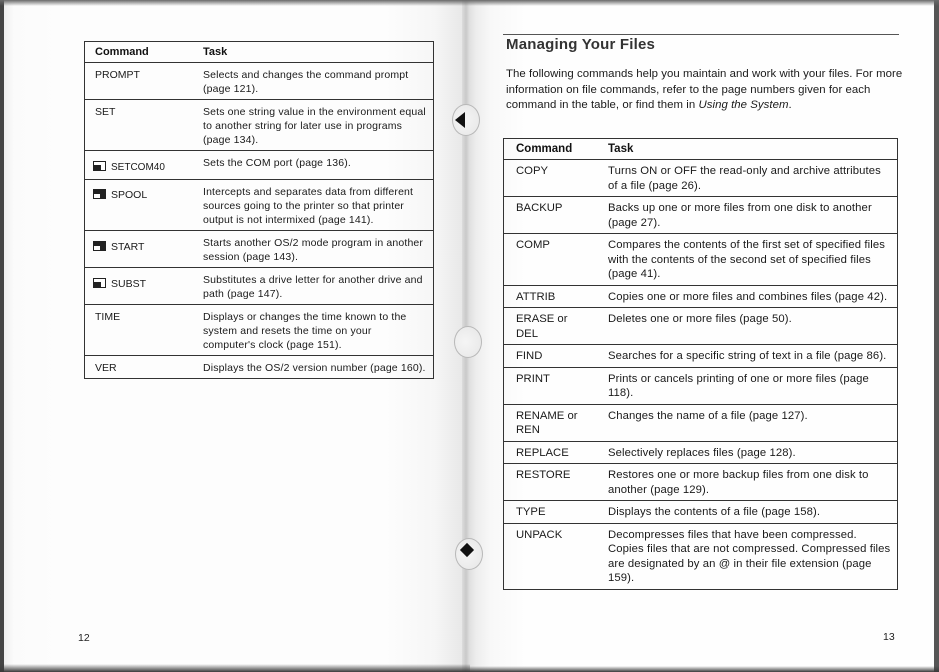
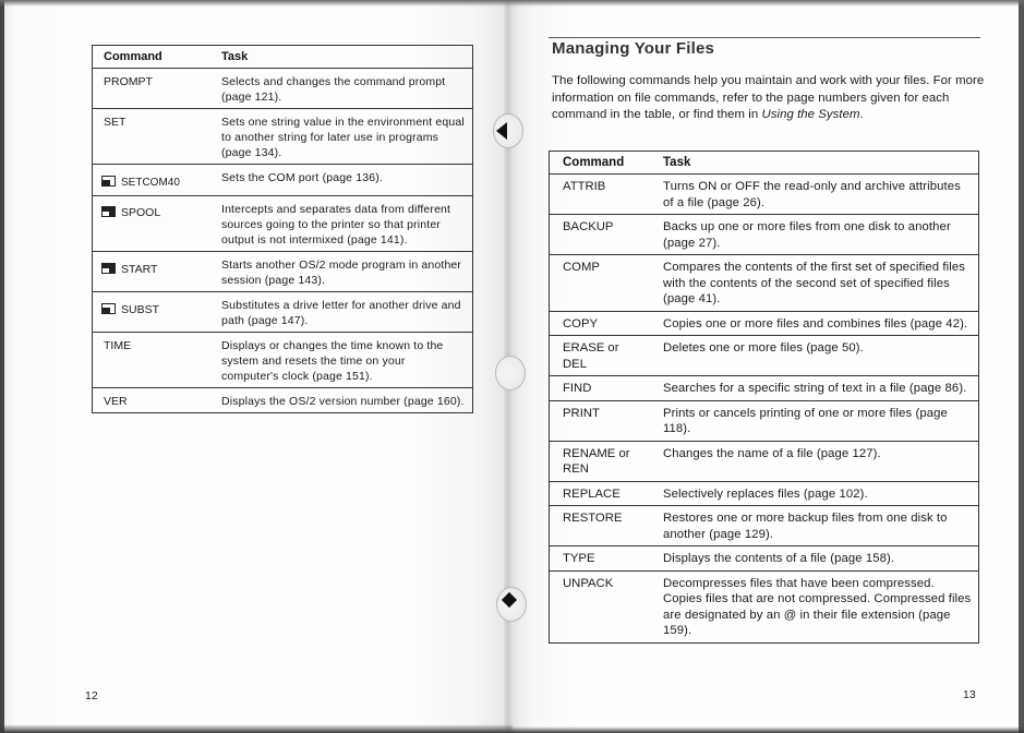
  Command	Task
  PROMPT	Selects and changes the command prompt (page 121).
  SET	Sets one string value in the environment equal to another string for later use in programs (page 134).
  SETCOM40	Sets the COM port (page 136).
  SPOOL	Intercepts and separates data from different sources going to the printer so that printer output is not intermixed (page 141).
  START	Starts another OS/2 mode program in another session (page 143).
  SUBST	Substitutes a drive letter for another drive and path (page 147).
  TIME	Displays or changes the time known to the system and resets the time on your computer's clock (page 151).
  VER	Displays the OS/2 version number (page 160).
  12
  Managing Your Files
  The following commands help you maintain and work with your files. For more information on file commands, refer to the page numbers given for each command in the table, or find them in Using the System.
  Command	Task
- COPY	Turns ON or OFF the read-only and archive attributes of a file (page 26).
+ ATTRIB	Turns ON or OFF the read-only and archive attributes of a file (page 26).
  BACKUP	Backs up one or more files from one disk to another (page 27).
  COMP	Compares the contents of the first set of specified files with the contents of the second set of specified files (page 41).
- ATTRIB	Copies one or more files and combines files (page 42).
+ COPY	Copies one or more files and combines files (page 42).
  ERASE or DEL	Deletes one or more files (page 50).
  FIND	Searches for a specific string of text in a file (page 86).
  PRINT	Prints or cancels printing of one or more files (page 118).
  RENAME or REN	Changes the name of a file (page 127).
- REPLACE	Selectively replaces files (page 128).
+ REPLACE	Selectively replaces files (page 102).
  RESTORE	Restores one or more backup files from one disk to another (page 129).
  TYPE	Displays the contents of a file (page 158).
  UNPACK	Decompresses files that have been compressed. Copies files that are not compressed. Compressed files are designated by an @ in their file extension (page 159).
  13
